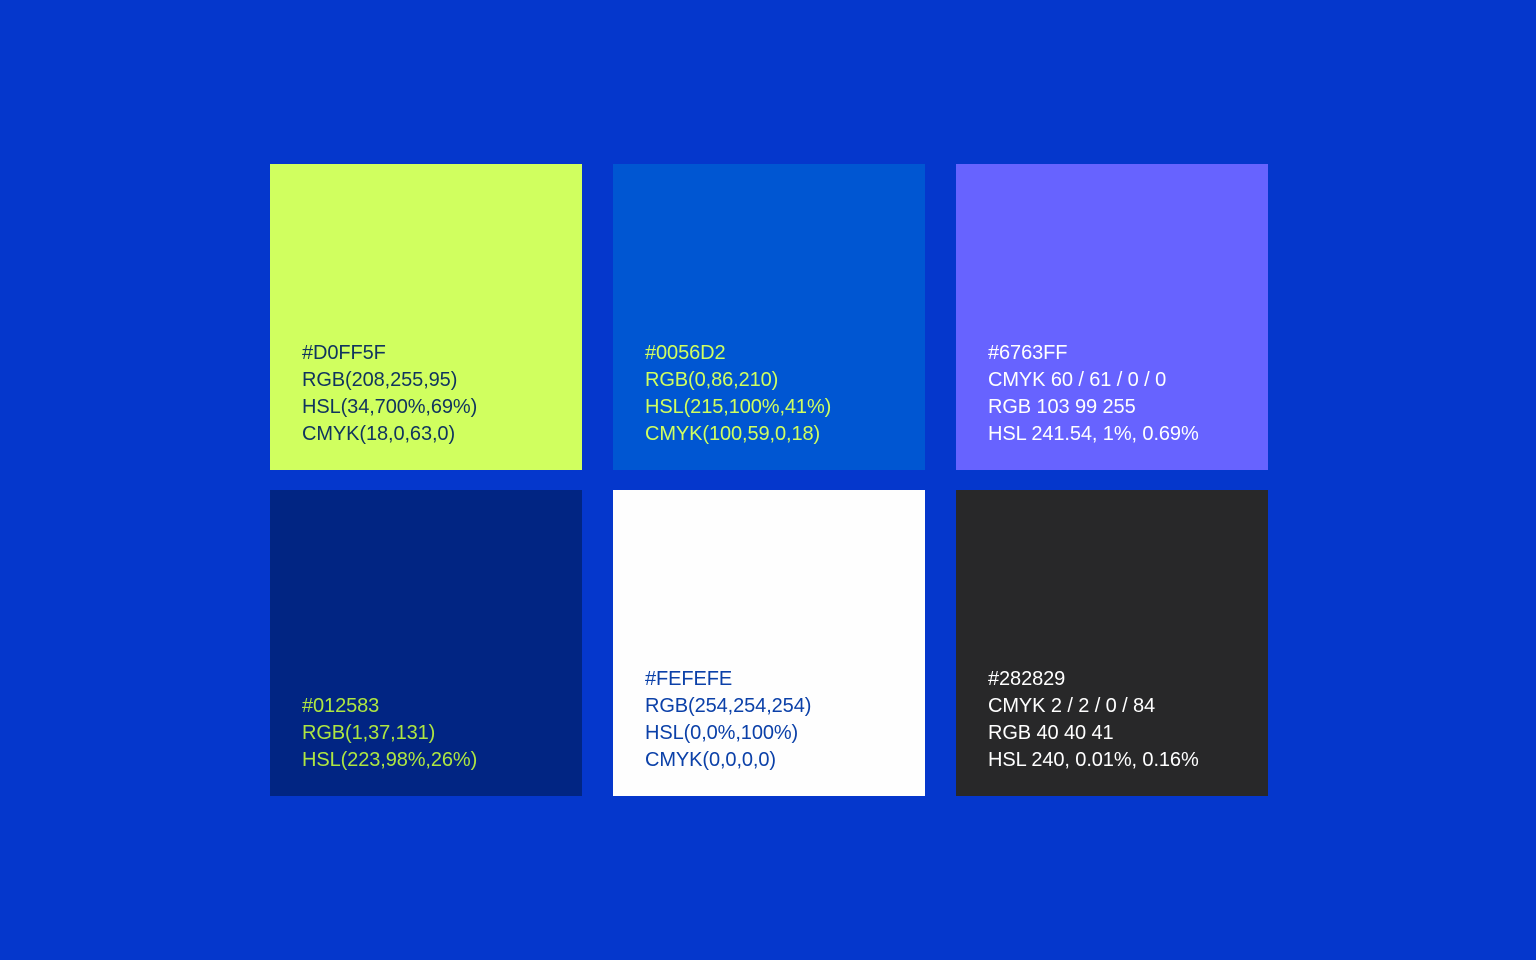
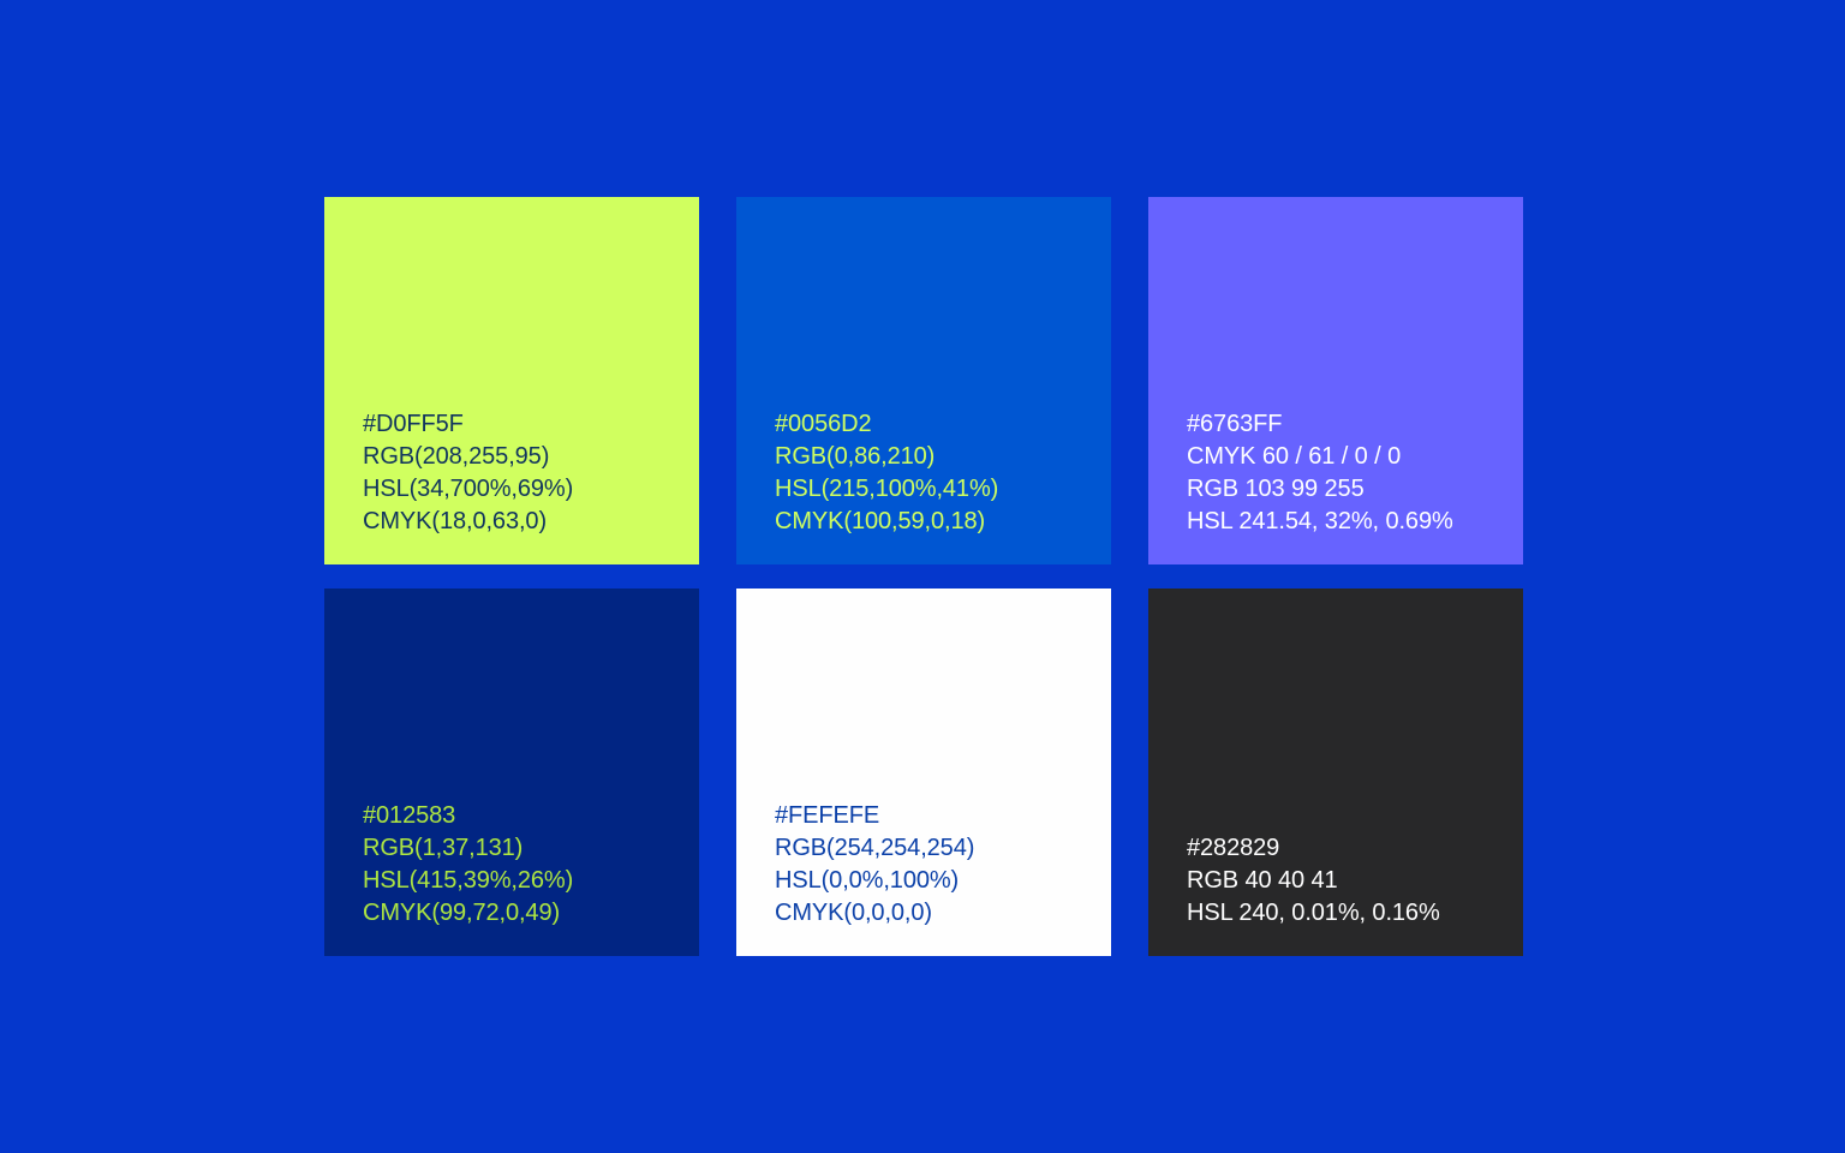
  #D0FF5F
  RGB(208,255,95)
  HSL(34,700%,69%)
  CMYK(18,0,63,0)
  #0056D2
  RGB(0,86,210)
  HSL(215,100%,41%)
  CMYK(100,59,0,18)
  #6763FF
  CMYK 60 / 61 / 0 / 0
  RGB 103 99 255
- HSL 241.54, 1%, 0.69%
+ HSL 241.54, 32%, 0.69%
  #012583
  RGB(1,37,131)
- HSL(223,98%,26%)
+ HSL(415,39%,26%)
+ CMYK(99,72,0,49)
  #FEFEFE
  RGB(254,254,254)
  HSL(0,0%,100%)
  CMYK(0,0,0,0)
  #282829
- CMYK 2 / 2 / 0 / 84
  RGB 40 40 41
  HSL 240, 0.01%, 0.16%
